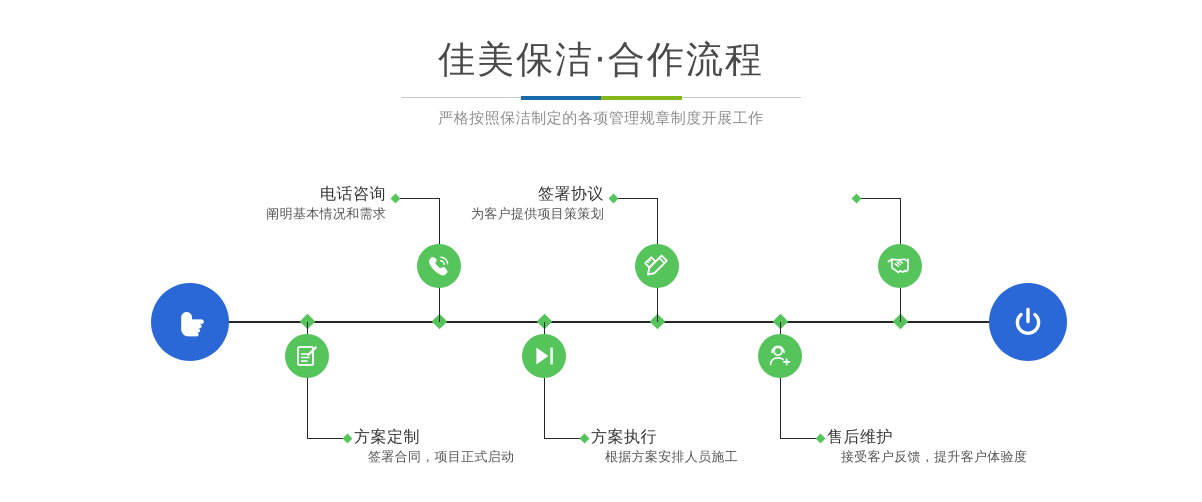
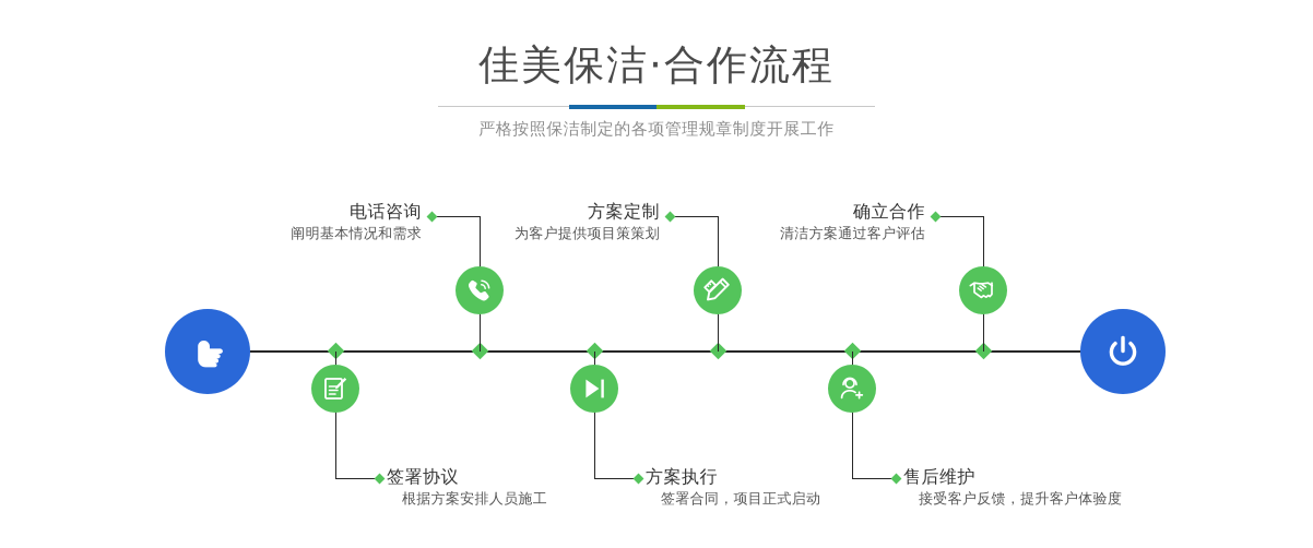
  佳美保洁·合作流程
  严格按照保洁制定的各项管理规章制度开展工作
  电话咨询
  阐明基本情况和需求
- 方案定制
+ 签署协议
- 签署合同，项目正式启动
+ 根据方案安排人员施工
- 签署协议
+ 方案定制
  为客户提供项目策策划
  方案执行
- 根据方案安排人员施工
+ 签署合同，项目正式启动
+ 确立合作
+ 清洁方案通过客户评估
  售后维护
  接受客户反馈，提升客户体验度
